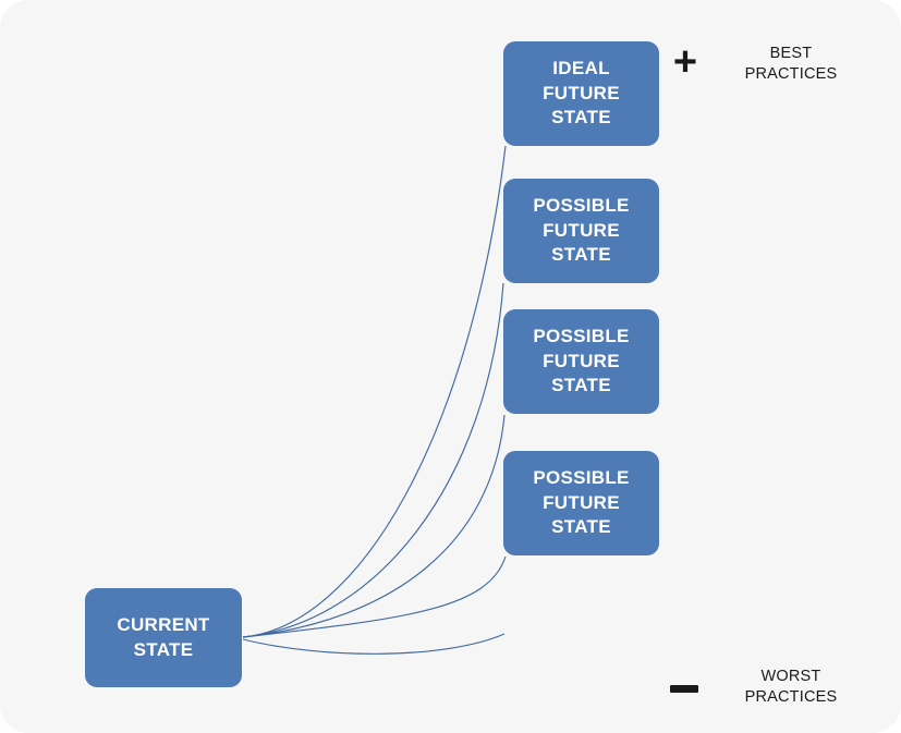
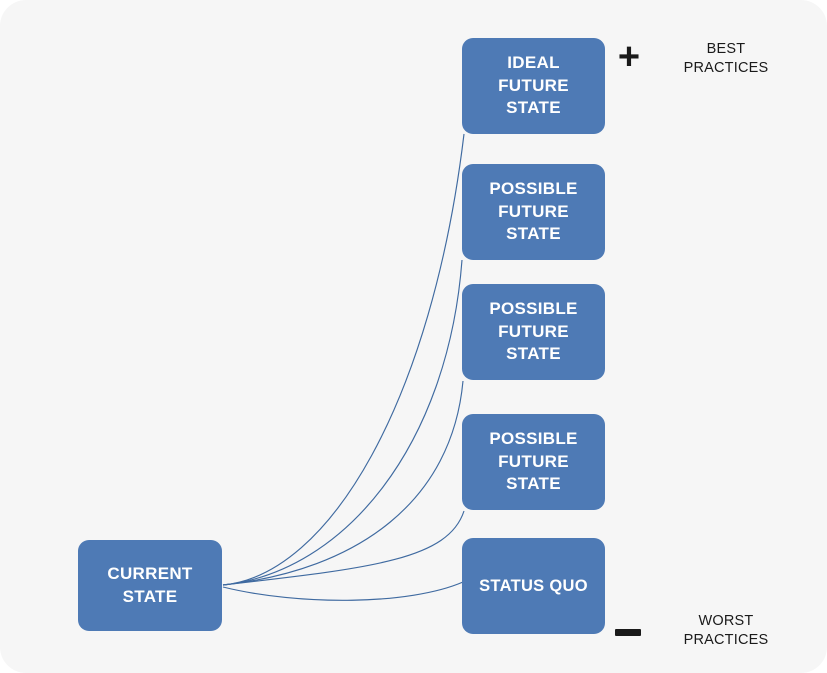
  CURRENT
  STATE
  IDEAL
  FUTURE
  STATE
  POSSIBLE
  FUTURE
  STATE
  POSSIBLE
  FUTURE
  STATE
  POSSIBLE
  FUTURE
  STATE
+ STATUS QUO
  +
  BEST
  PRACTICES
  WORST
  PRACTICES
